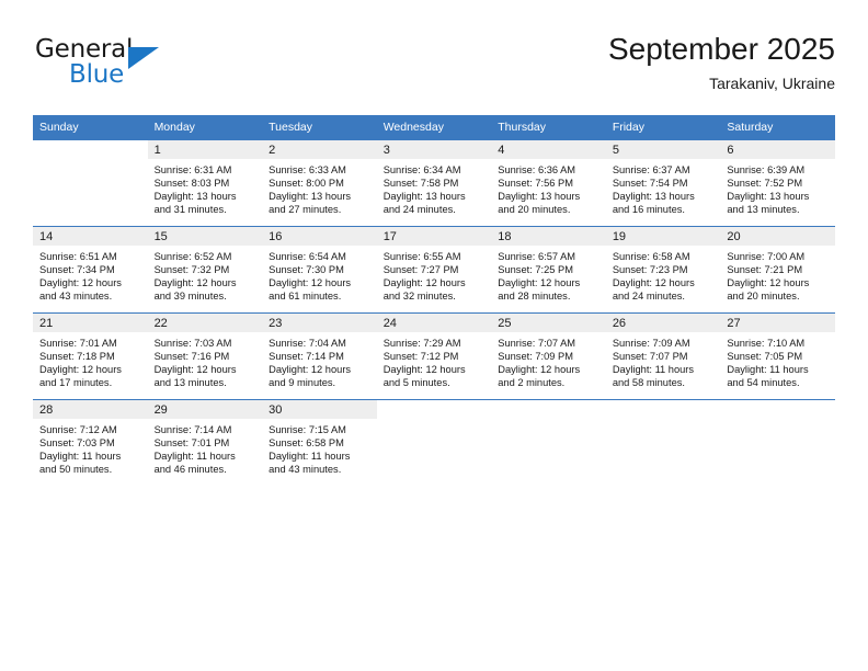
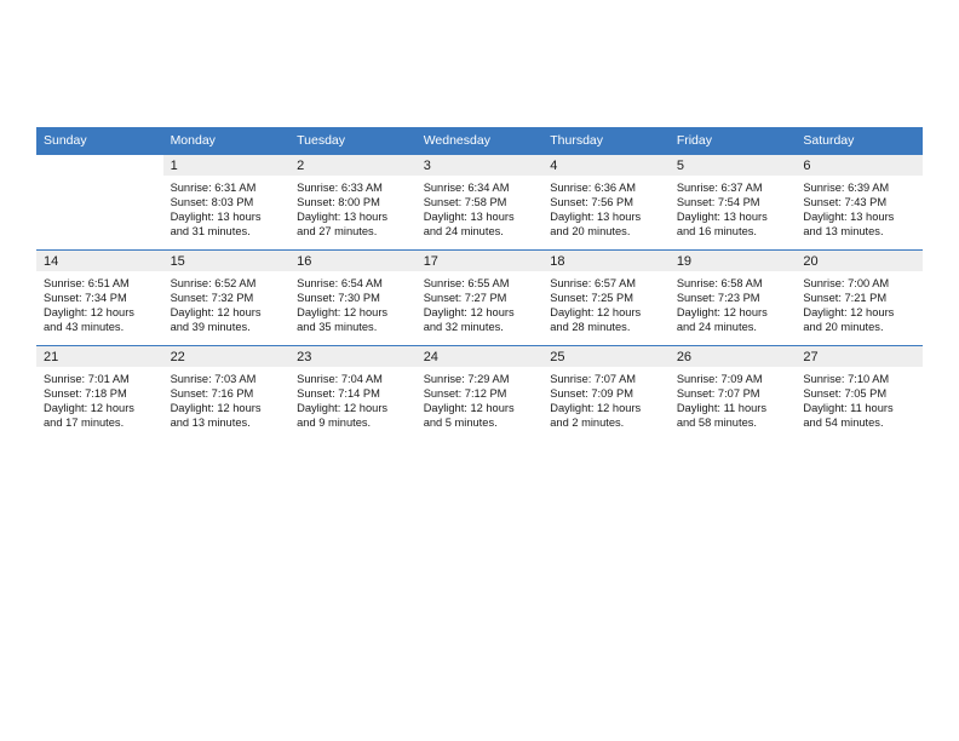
- General
- Blue
- September 2025
- Tarakaniv, Ukraine
  Sunday	Monday	Tuesday	Wednesday	Thursday	Friday	Saturday
- 	1Sunrise: 6:31 AMSunset: 8:03 PMDaylight: 13 hoursand 31 minutes.	2Sunrise: 6:33 AMSunset: 8:00 PMDaylight: 13 hoursand 27 minutes.	3Sunrise: 6:34 AMSunset: 7:58 PMDaylight: 13 hoursand 24 minutes.	4Sunrise: 6:36 AMSunset: 7:56 PMDaylight: 13 hoursand 20 minutes.	5Sunrise: 6:37 AMSunset: 7:54 PMDaylight: 13 hoursand 16 minutes.	6Sunrise: 6:39 AMSunset: 7:52 PMDaylight: 13 hoursand 13 minutes.
+ 	1Sunrise: 6:31 AMSunset: 8:03 PMDaylight: 13 hoursand 31 minutes.	2Sunrise: 6:33 AMSunset: 8:00 PMDaylight: 13 hoursand 27 minutes.	3Sunrise: 6:34 AMSunset: 7:58 PMDaylight: 13 hoursand 24 minutes.	4Sunrise: 6:36 AMSunset: 7:56 PMDaylight: 13 hoursand 20 minutes.	5Sunrise: 6:37 AMSunset: 7:54 PMDaylight: 13 hoursand 16 minutes.	6Sunrise: 6:39 AMSunset: 7:43 PMDaylight: 13 hoursand 13 minutes.
- 14Sunrise: 6:51 AMSunset: 7:34 PMDaylight: 12 hoursand 43 minutes.	15Sunrise: 6:52 AMSunset: 7:32 PMDaylight: 12 hoursand 39 minutes.	16Sunrise: 6:54 AMSunset: 7:30 PMDaylight: 12 hoursand 61 minutes.	17Sunrise: 6:55 AMSunset: 7:27 PMDaylight: 12 hoursand 32 minutes.	18Sunrise: 6:57 AMSunset: 7:25 PMDaylight: 12 hoursand 28 minutes.	19Sunrise: 6:58 AMSunset: 7:23 PMDaylight: 12 hoursand 24 minutes.	20Sunrise: 7:00 AMSunset: 7:21 PMDaylight: 12 hoursand 20 minutes.
+ 14Sunrise: 6:51 AMSunset: 7:34 PMDaylight: 12 hoursand 43 minutes.	15Sunrise: 6:52 AMSunset: 7:32 PMDaylight: 12 hoursand 39 minutes.	16Sunrise: 6:54 AMSunset: 7:30 PMDaylight: 12 hoursand 35 minutes.	17Sunrise: 6:55 AMSunset: 7:27 PMDaylight: 12 hoursand 32 minutes.	18Sunrise: 6:57 AMSunset: 7:25 PMDaylight: 12 hoursand 28 minutes.	19Sunrise: 6:58 AMSunset: 7:23 PMDaylight: 12 hoursand 24 minutes.	20Sunrise: 7:00 AMSunset: 7:21 PMDaylight: 12 hoursand 20 minutes.
  21Sunrise: 7:01 AMSunset: 7:18 PMDaylight: 12 hoursand 17 minutes.	22Sunrise: 7:03 AMSunset: 7:16 PMDaylight: 12 hoursand 13 minutes.	23Sunrise: 7:04 AMSunset: 7:14 PMDaylight: 12 hoursand 9 minutes.	24Sunrise: 7:29 AMSunset: 7:12 PMDaylight: 12 hoursand 5 minutes.	25Sunrise: 7:07 AMSunset: 7:09 PMDaylight: 12 hoursand 2 minutes.	26Sunrise: 7:09 AMSunset: 7:07 PMDaylight: 11 hoursand 58 minutes.	27Sunrise: 7:10 AMSunset: 7:05 PMDaylight: 11 hoursand 54 minutes.
- 28Sunrise: 7:12 AMSunset: 7:03 PMDaylight: 11 hoursand 50 minutes.	29Sunrise: 7:14 AMSunset: 7:01 PMDaylight: 11 hoursand 46 minutes.	30Sunrise: 7:15 AMSunset: 6:58 PMDaylight: 11 hoursand 43 minutes.
